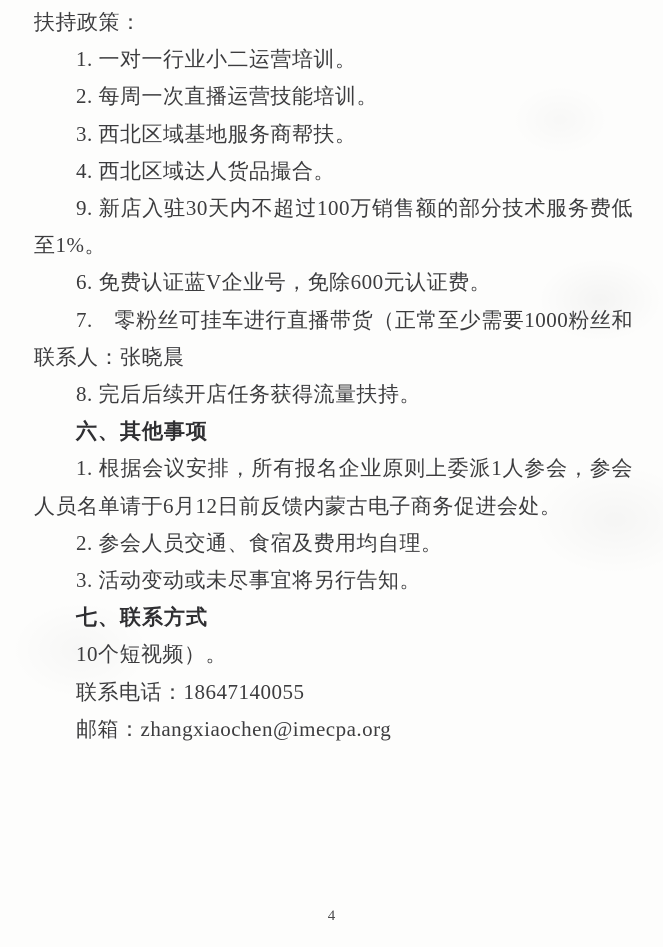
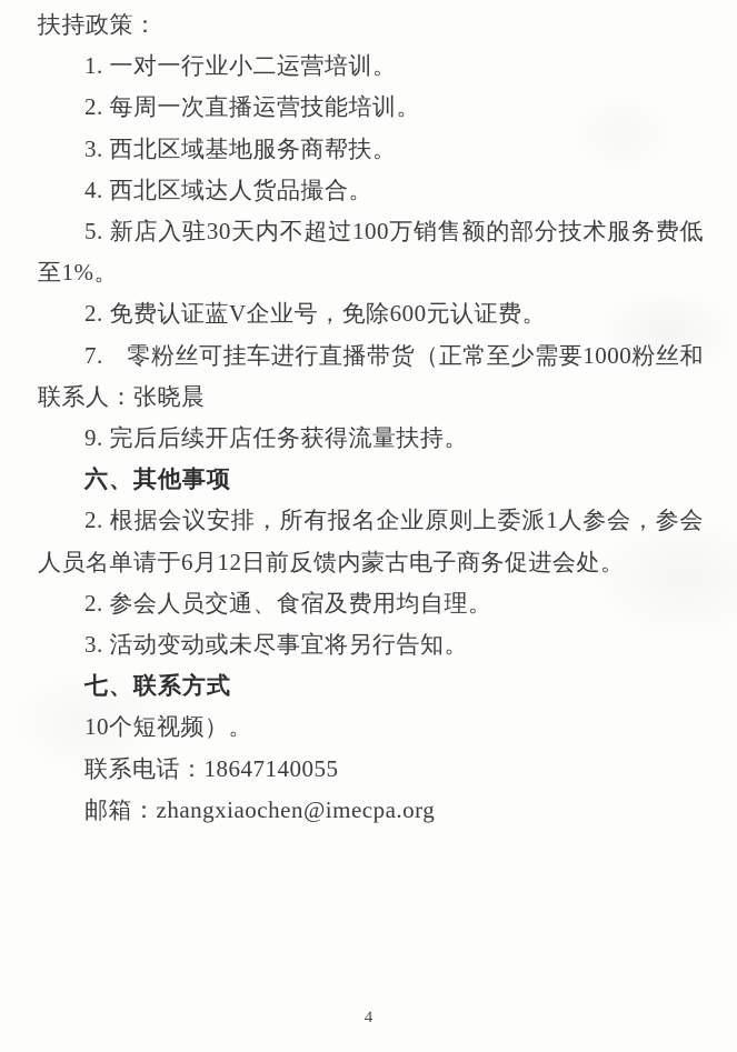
  扶持政策：
  1. 一对一行业小二运营培训。
  2. 每周一次直播运营技能培训。
  3. 西北区域基地服务商帮扶。
  4. 西北区域达人货品撮合。
- 9. 新店入驻30天内不超过100万销售额的部分技术服务费低
+ 5. 新店入驻30天内不超过100万销售额的部分技术服务费低
  至1%。
- 6. 免费认证蓝V企业号，免除600元认证费。
+ 2. 免费认证蓝V企业号，免除600元认证费。
  7. 零粉丝可挂车进行直播带货（正常至少需要1000粉丝和
  联系人：张晓晨
- 8. 完后后续开店任务获得流量扶持。
+ 9. 完后后续开店任务获得流量扶持。
  六、其他事项
- 1. 根据会议安排，所有报名企业原则上委派1人参会，参会
+ 2. 根据会议安排，所有报名企业原则上委派1人参会，参会
  人员名单请于6月12日前反馈内蒙古电子商务促进会处。
  2. 参会人员交通、食宿及费用均自理。
  3. 活动变动或未尽事宜将另行告知。
  七、联系方式
  10个短视频）。
  联系电话：18647140055
  邮箱：zhangxiaochen@imecpa.org
  4
